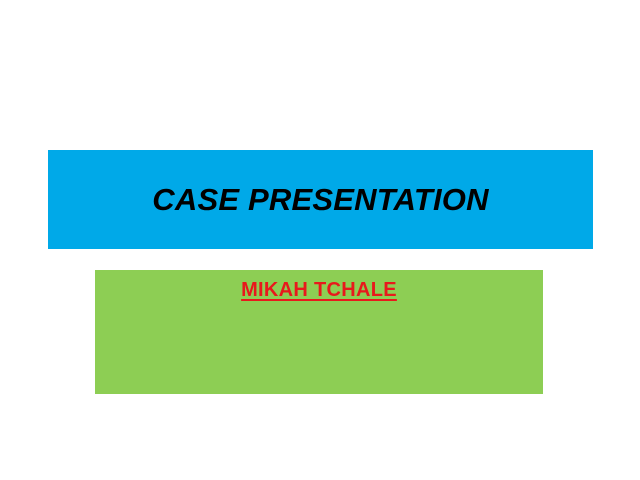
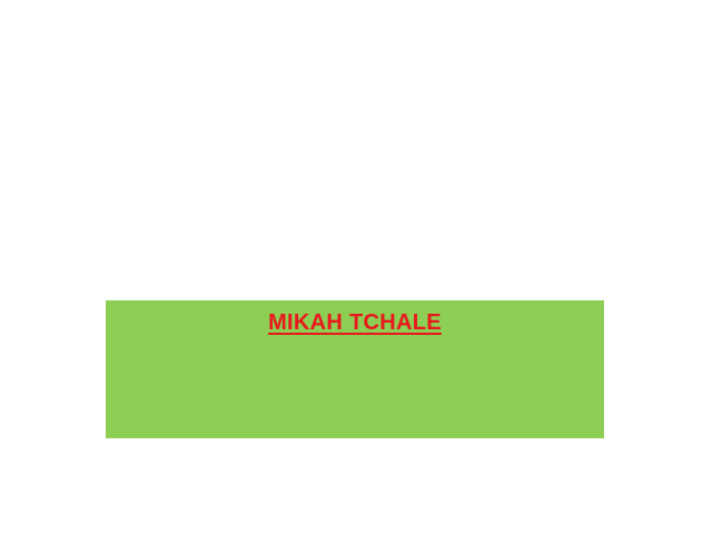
- CASE PRESENTATION
  MIKAH TCHALE
